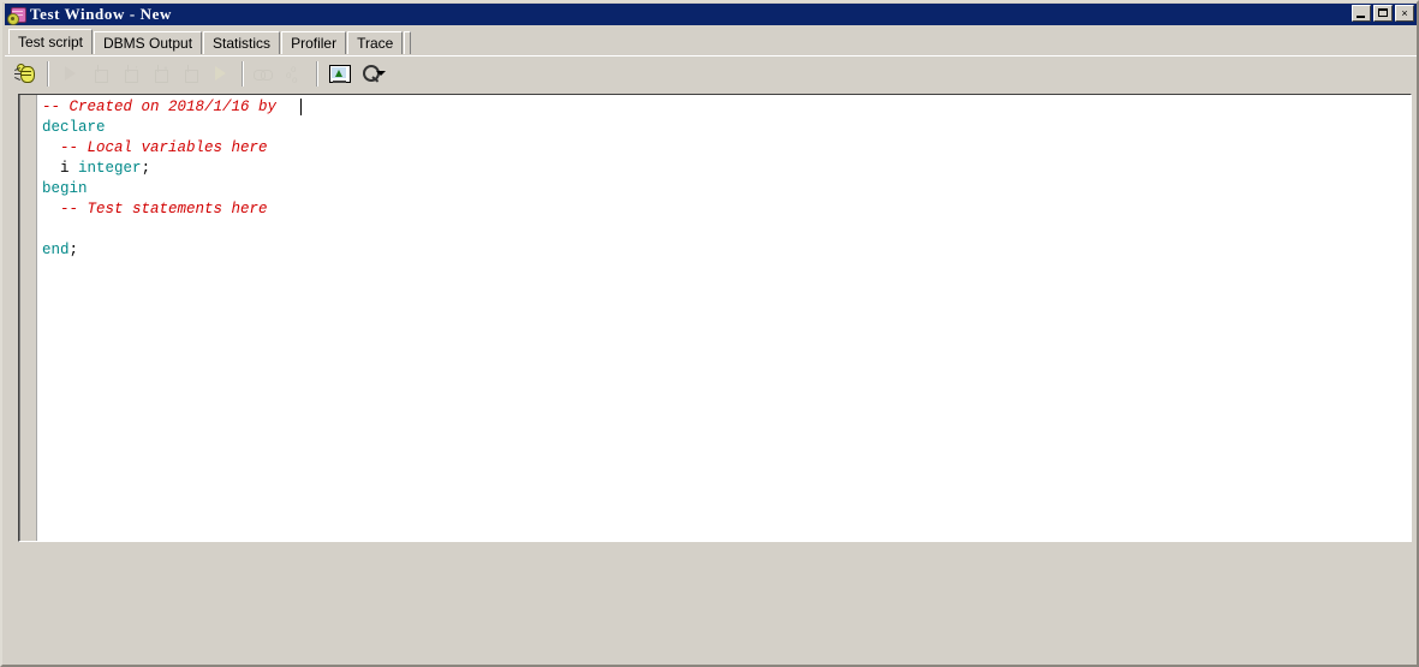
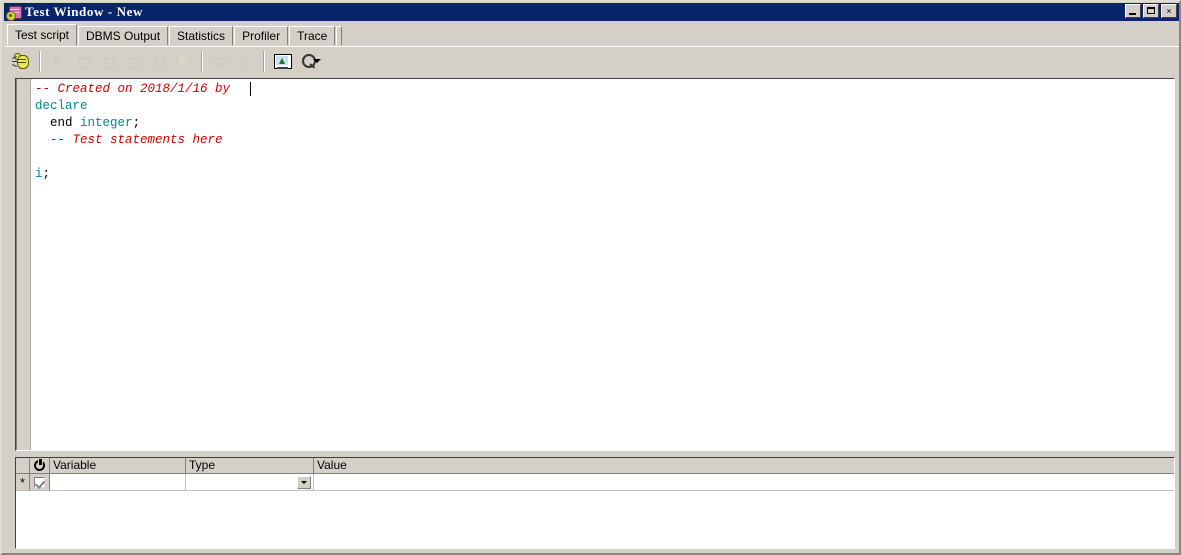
  Test Window - New
  ×
  Test script
  DBMS Output
  Statistics
  Profiler
  Trace
  -- Created on 2018/1/16 by
  declare
- -- Local variables here
- i integer;
+ end integer;
- begin
  -- Test statements here
- end;
+ i;
+ Variable
+ Type
+ Value
+ *
